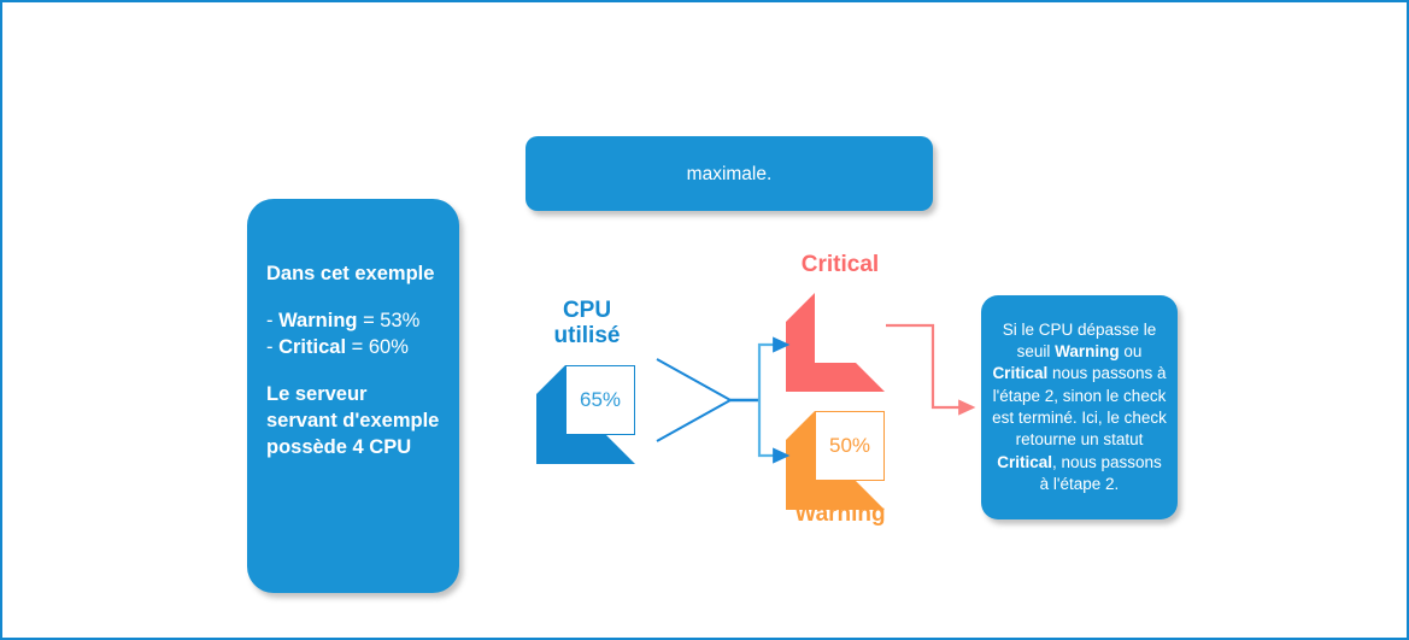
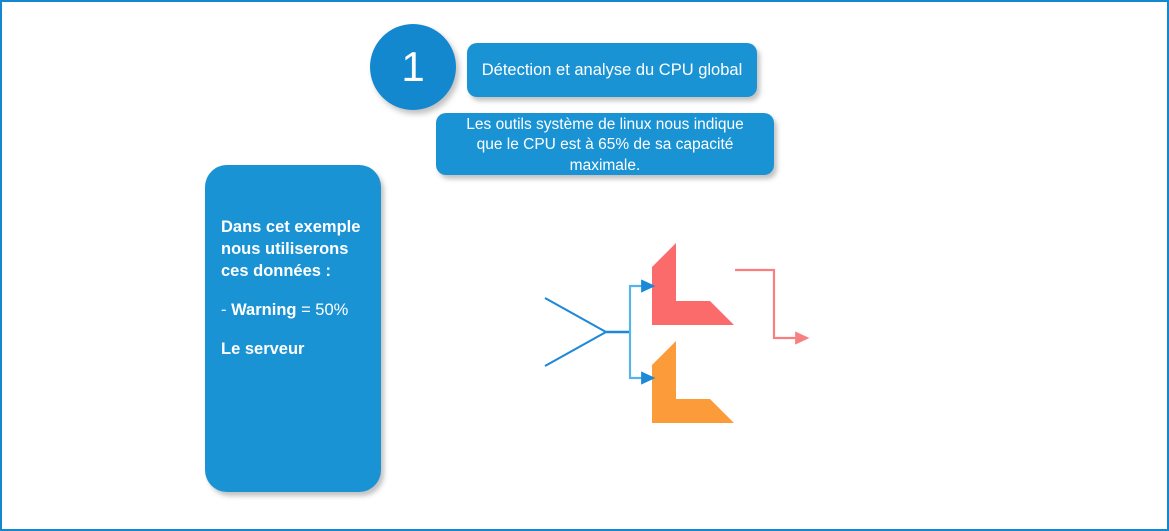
+ 1
+ Détection et analyse du CPU global
+ Les outils système de linux nous indique
+ que le CPU est à 65% de sa capacité
  maximale.
  Dans cet exemple
+ nous utiliserons
+ ces données :
- - Warning = 53%
+ - Warning = 50%
- - Critical = 60%
  Le serveur
- servant d'exemple
- possède 4 CPU
- CPU
- utilisé
- Critical
- Warning
- 65%
- 50%
- Si le CPU dépasse le seuil Warning ou Critical nous passons à l'étape 2, sinon le check est terminé. Ici, le check retourne un statut Critical, nous passons à l'étape 2.
